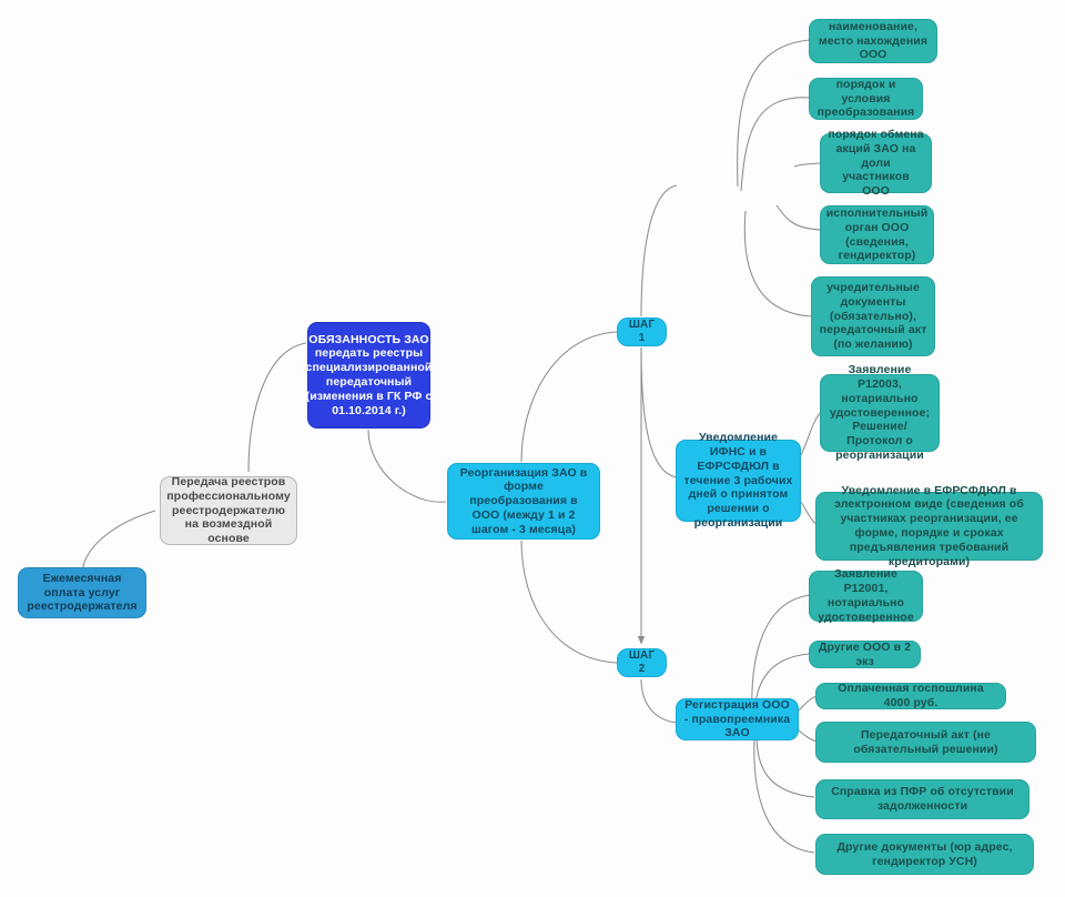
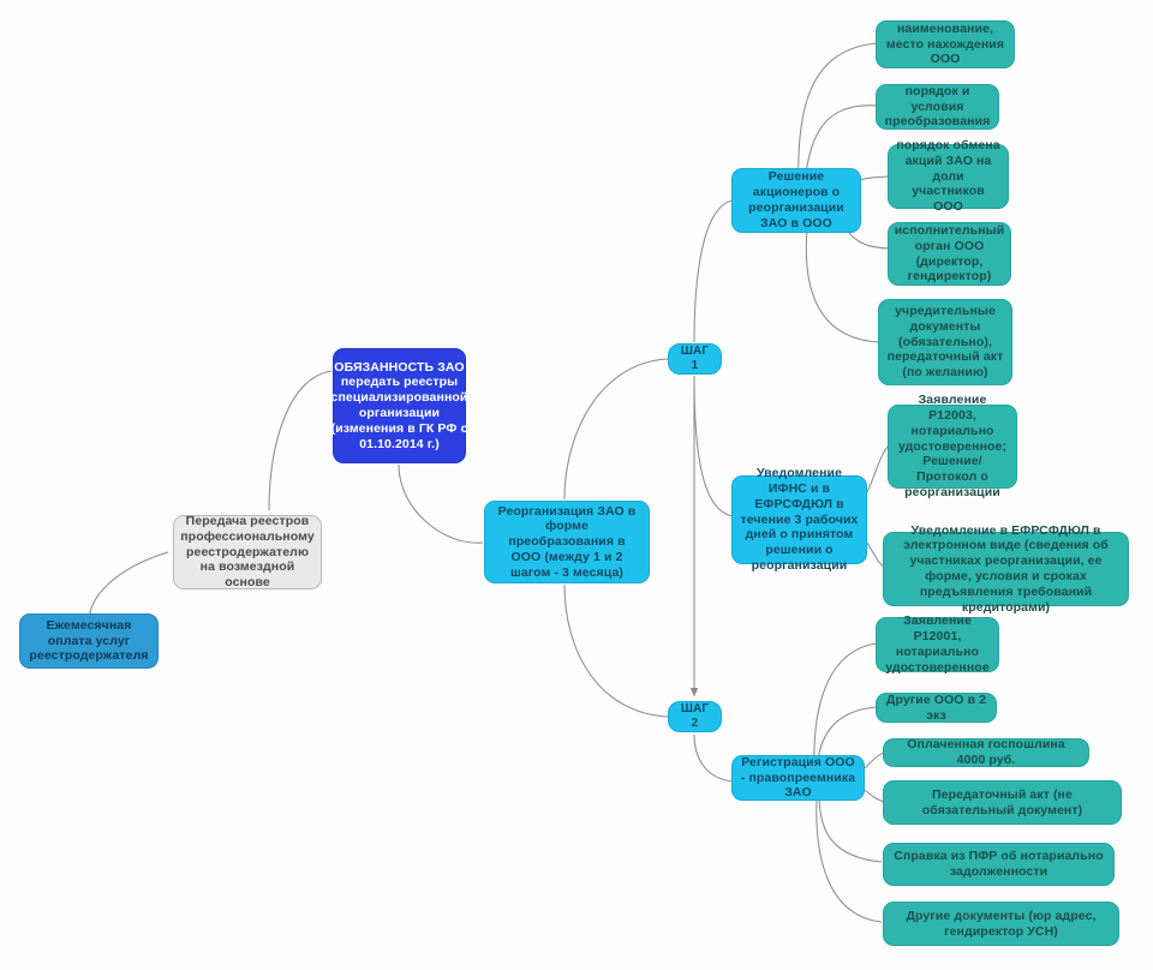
  Ежемесячная оплата услуг реестродержателя
  Передача реестров профессиональному реестродержателю на возмездной основе
- ОБЯЗАННОСТЬ ЗАО передать реестры специализированной передаточный (изменения в ГК РФ с 01.10.2014 г.)
+ ОБЯЗАННОСТЬ ЗАО передать реестры специализированной организации (изменения в ГК РФ с 01.10.2014 г.)
  Реорганизация ЗАО в форме преобразования в ООО (между 1 и 2 шагом - 3 месяца)
  ШАГ 1
  ШАГ 2
+ Решение акционеров о реорганизации ЗАО в ООО
  Уведомление ИФНС и в ЕФРСФДЮЛ в течение 3 рабочих дней о принятом решении о реорганизации
  Регистрация ООО - правопреемника ЗАО
  наименование, место нахождения ООО
  порядок и условия преобразования
  порядок обмена акций ЗАО на доли участников ООО
- исполнительный орган ООО (сведения, гендиректор)
+ исполнительный орган ООО (директор, гендиректор)
  учредительные документы (обязательно), передаточный акт (по желанию)
  Заявление Р12003, нотариально удостоверенное; Решение/Протокол о реорганизации
- Уведомление в ЕФРСФДЮЛ в электронном виде (сведения об участниках реорганизации, ее форме, порядке и сроках предъявления требований кредиторами)
+ Уведомление в ЕФРСФДЮЛ в электронном виде (сведения об участниках реорганизации, ее форме, условия и сроках предъявления требований кредиторами)
  Заявление Р12001, нотариально удостоверенное
  Другие ООО в 2 экз
  Оплаченная госпошлина 4000 руб.
- Передаточный акт (не обязательный решении)
+ Передаточный акт (не обязательный документ)
- Справка из ПФР об отсутствии задолженности
+ Справка из ПФР об нотариально задолженности
  Другие документы (юр адрес, гендиректор УСН)
